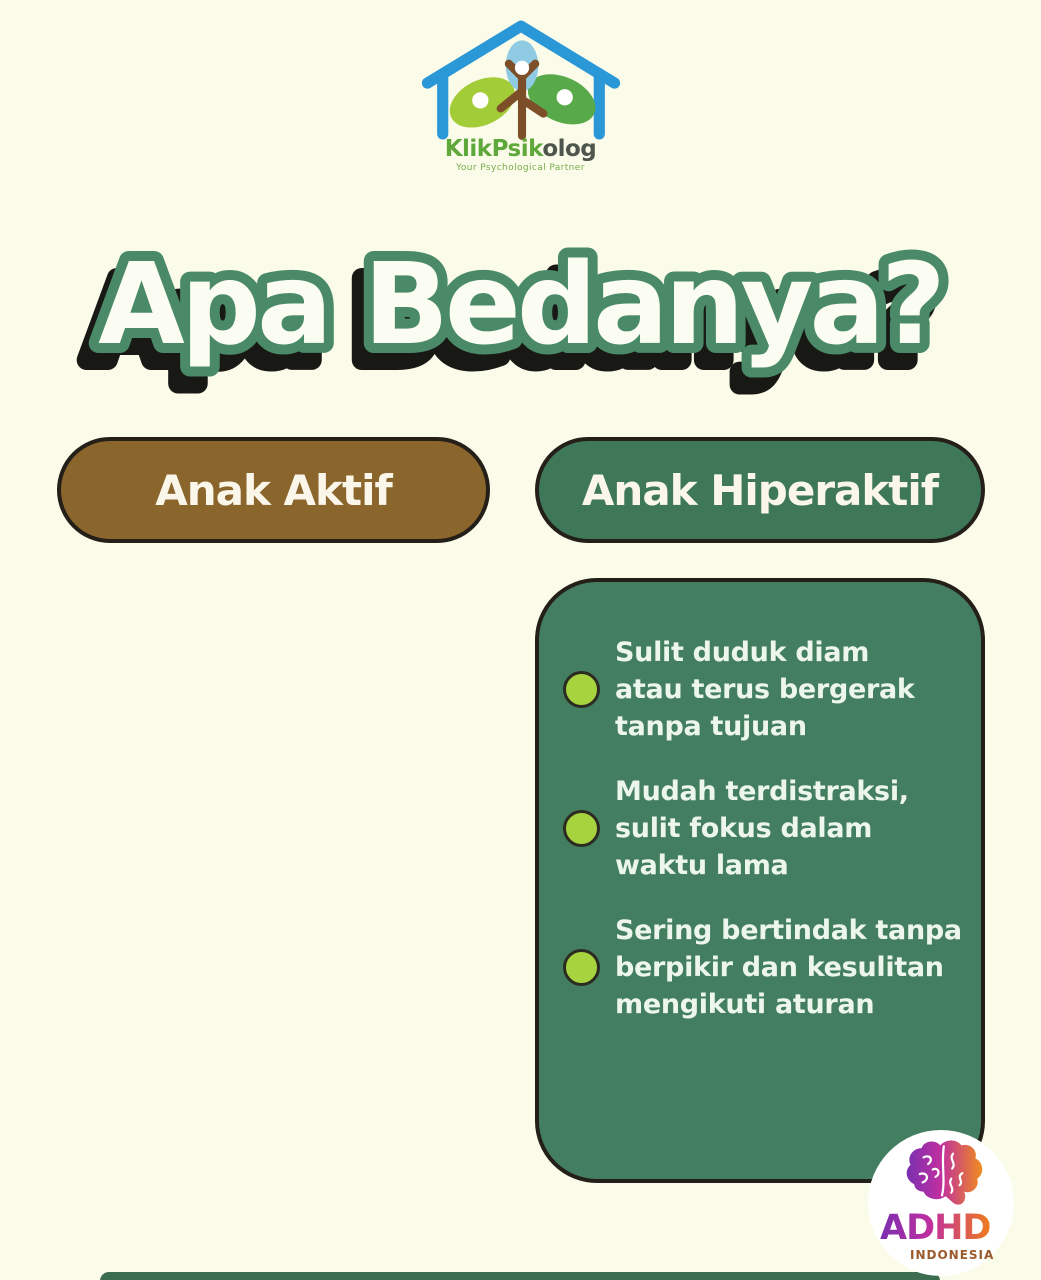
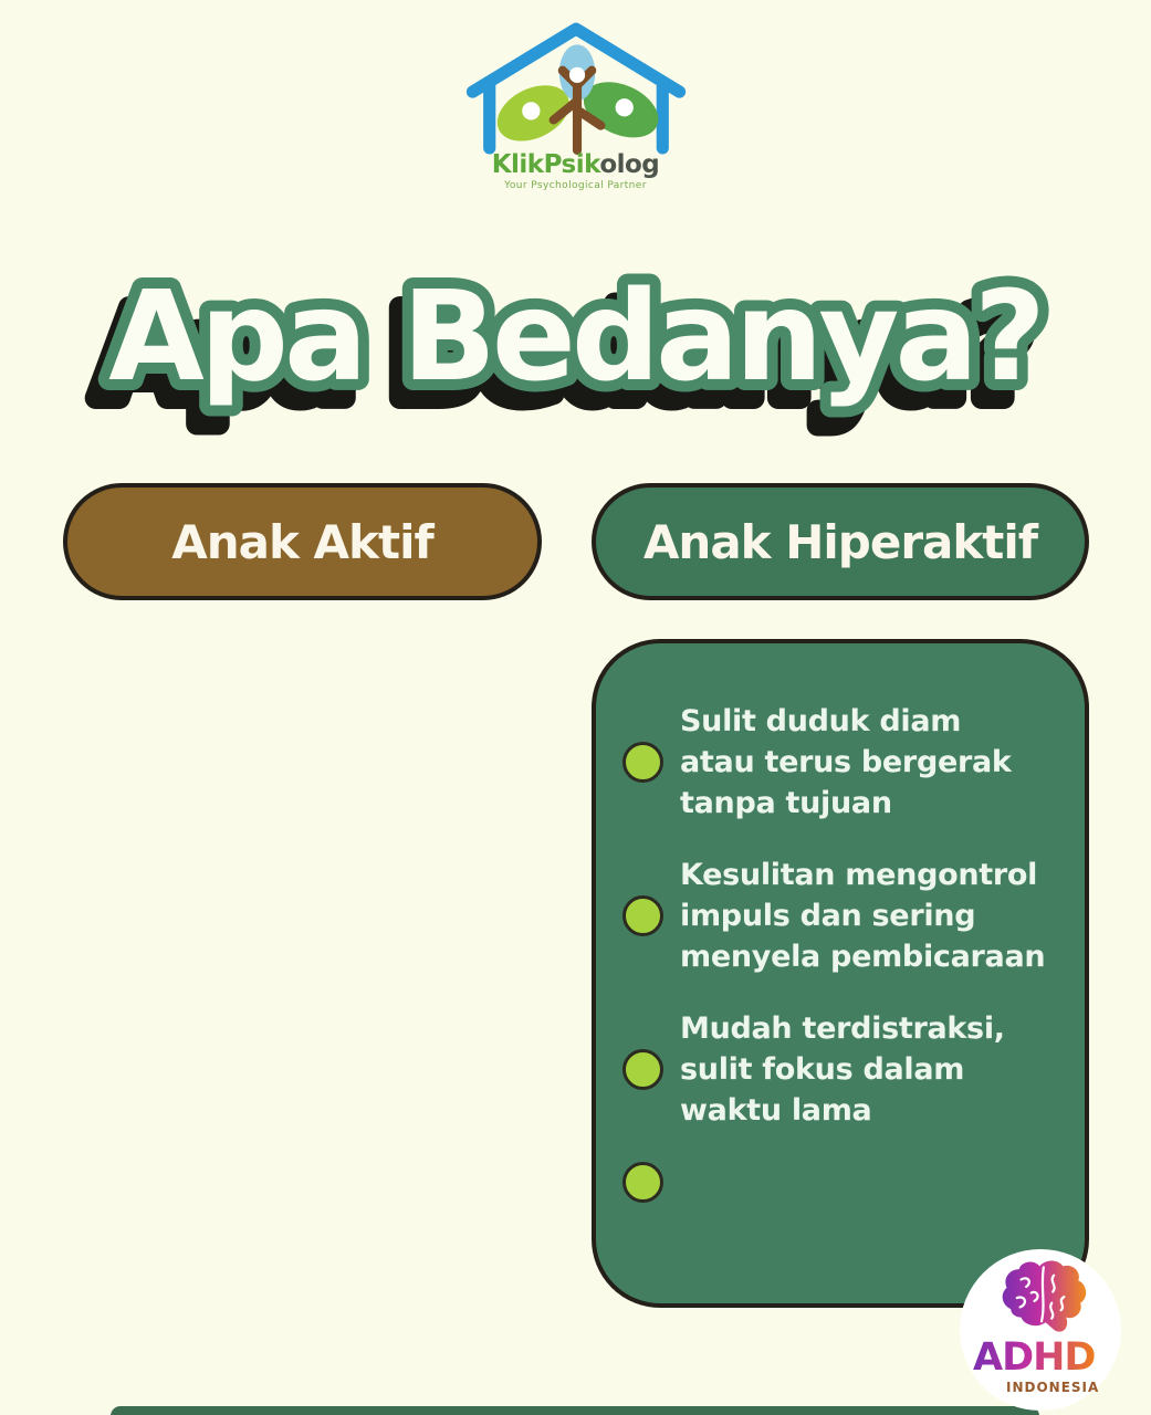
  KlikPsikolog
  Your Psychological Partner
  Apa Bedanya?
  Apa Bedanya?
  Anak Aktif
  Anak Hiperaktif
  Sulit duduk diam
  atau terus bergerak
  tanpa tujuan
+ Kesulitan mengontrol
+ impuls dan sering
+ menyela pembicaraan
  Mudah terdistraksi,
  sulit fokus dalam
  waktu lama
- Sering bertindak tanpa
- berpikir dan kesulitan
- mengikuti aturan
  ADHD
  INDONESIA
